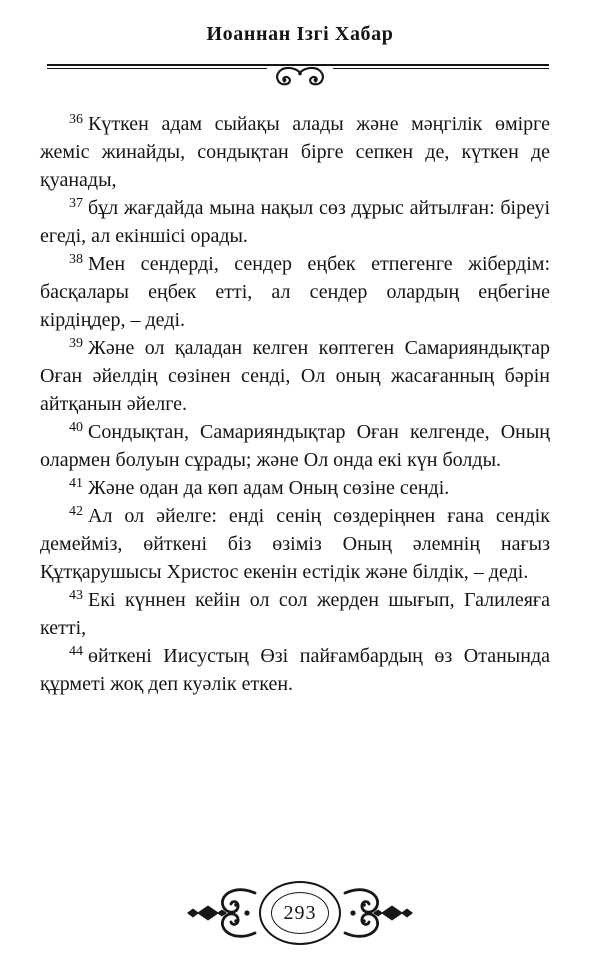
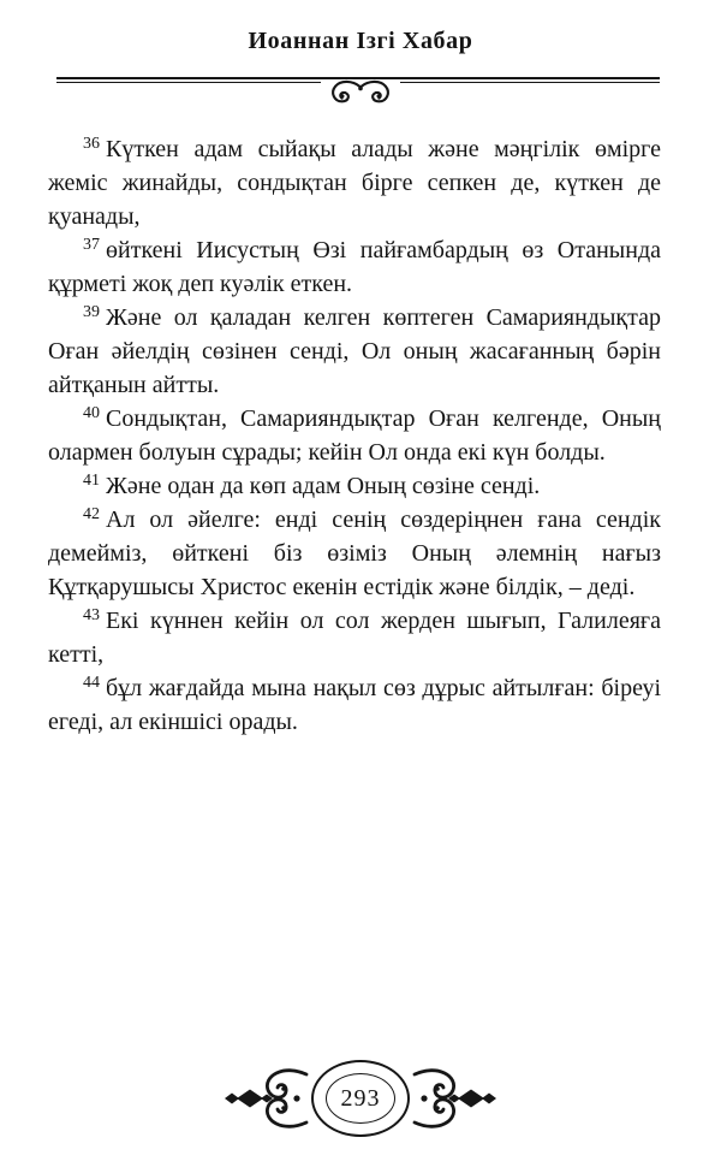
  Иоаннан Ізгі Хабар
  36 Күткен адам сыйақы алады және мәңгілік өмірге жеміс жинайды, сондықтан бірге сепкен де, күткен де қуанады,
- 37 бұл жағдайда мына нақыл сөз дұрыс айтылған: біреуі егеді, ал екіншісі орады.
+ 37 өйткені Иисустың Өзі пайғамбардың өз Отанында құрметі жоқ деп куәлік еткен.
- 38 Мен сендерді, сендер еңбек етпегенге жібердім: басқалары еңбек етті, ал сендер олардың еңбегіне кірдіңдер, – деді.
- 39 Және ол қаладан келген көптеген Самарияндықтар Оған әйелдің сөзінен сенді, Ол оның жасағанның бәрін айтқанын әйелге.
+ 39 Және ол қаладан келген көптеген Самарияндықтар Оған әйелдің сөзінен сенді, Ол оның жасағанның бәрін айтқанын айтты.
- 40 Сондықтан, Самарияндықтар Оған келгенде, Оның олармен болуын сұрады; және Ол онда екі күн болды.
+ 40 Сондықтан, Самарияндықтар Оған келгенде, Оның олармен болуын сұрады; кейін Ол онда екі күн болды.
  41 Және одан да көп адам Оның сөзіне сенді.
  42 Ал ол әйелге: енді сенің сөздеріңнен ғана сендік демейміз, өйткені біз өзіміз Оның әлемнің нағыз Құтқарушысы Христос екенін естідік және білдік, – деді.
  43 Екі күннен кейін ол сол жерден шығып, Галилеяға кетті,
- 44 өйткені Иисустың Өзі пайғамбардың өз Отанында құрметі жоқ деп куәлік еткен.
+ 44 бұл жағдайда мына нақыл сөз дұрыс айтылған: біреуі егеді, ал екіншісі орады.
  293
